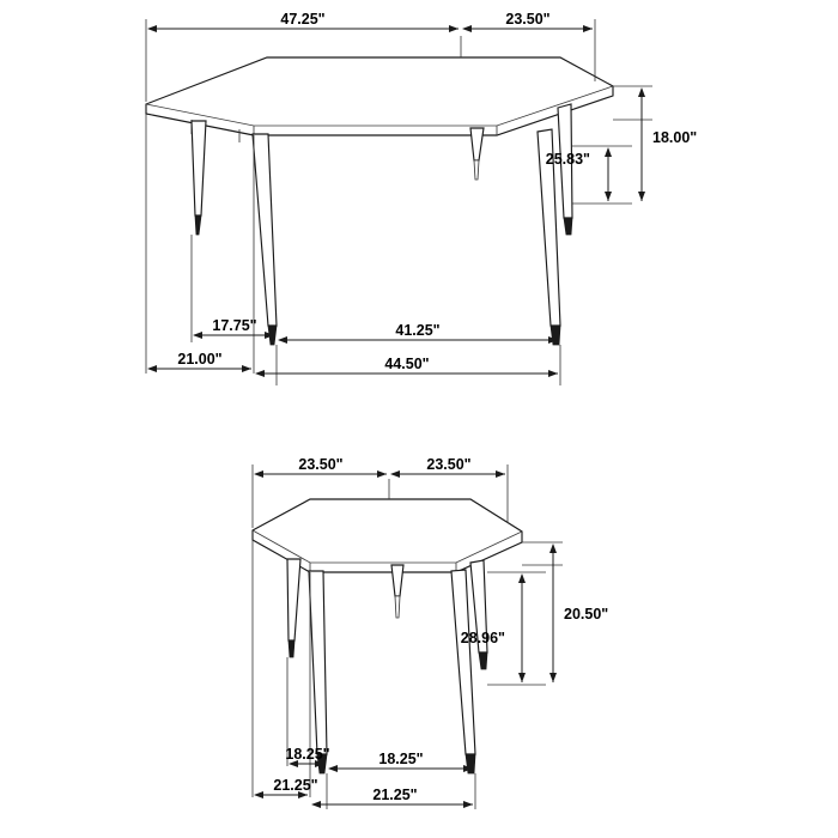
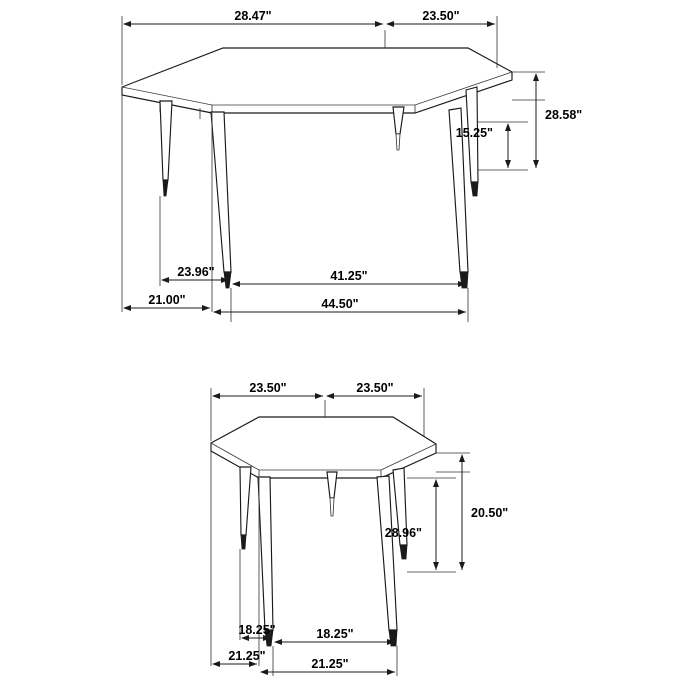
- 47.25"
+ 28.47"
  23.50"
- 18.00"
+ 28.58"
- 25.83"
+ 15.25"
- 17.75"
+ 23.96"
  41.25"
  21.00"
  44.50"
  23.50"
  23.50"
  20.50"
  28.96"
  18.25"
  18.25"
  21.25"
  21.25"
